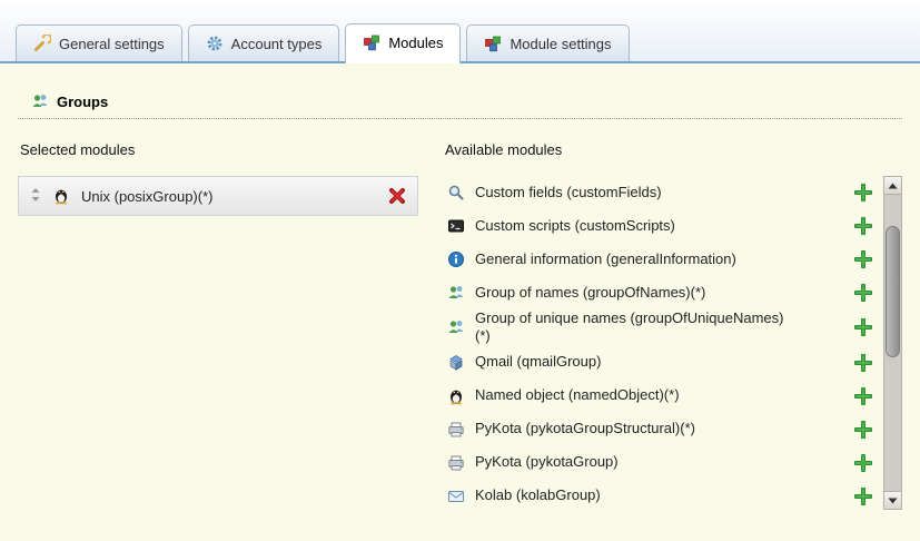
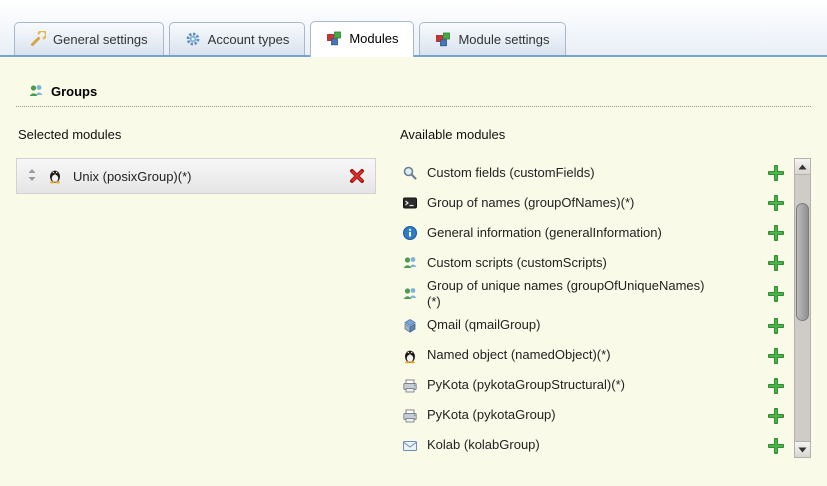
  General settings
  Account types
  Modules
  Module settings
  Groups
  Selected modules
  Unix (posixGroup)(*)
  Available modules
  Custom fields (customFields)
- Custom scripts (customScripts)
+ Group of names (groupOfNames)(*)
  General information (generalInformation)
- Group of names (groupOfNames)(*)
+ Custom scripts (customScripts)
  Group of unique names (groupOfUniqueNames)(*)
  Qmail (qmailGroup)
  Named object (namedObject)(*)
  PyKota (pykotaGroupStructural)(*)
  PyKota (pykotaGroup)
  Kolab (kolabGroup)
